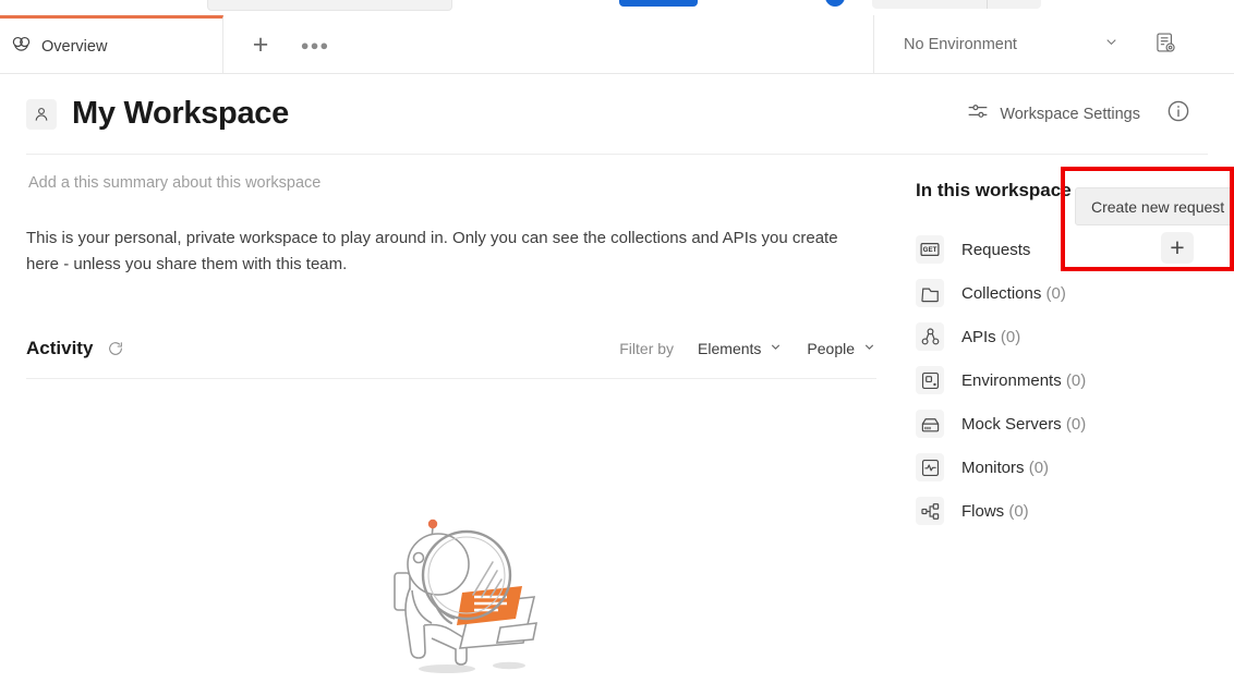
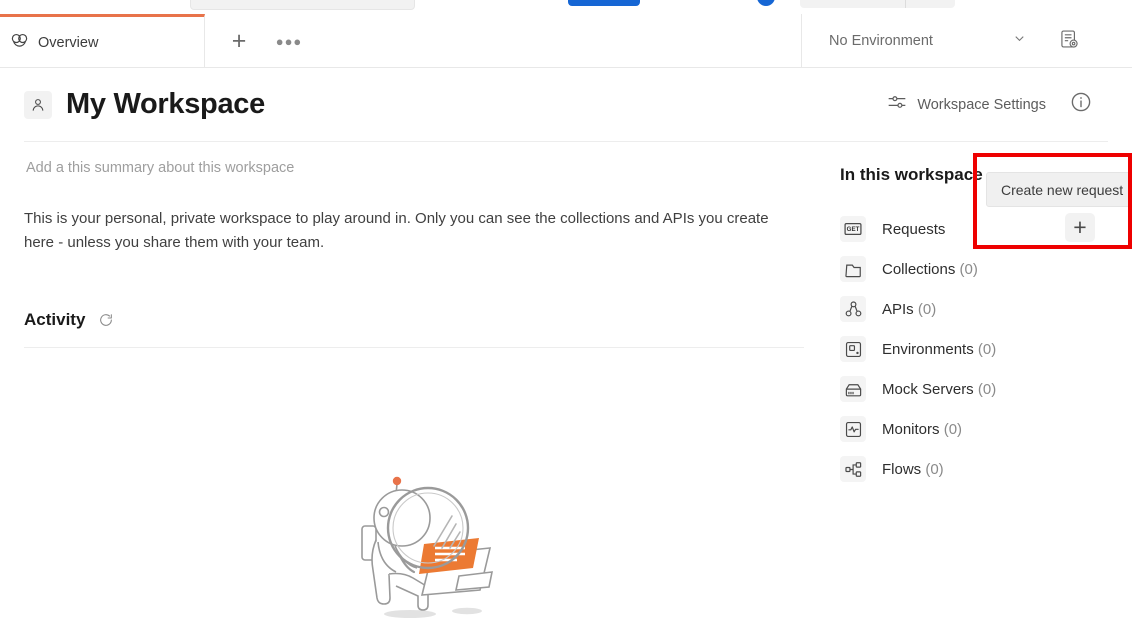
  Overview
  +
  ●●●
  No Environment
  My Workspace
  Workspace Settings
  Add a this summary about this workspace
- This is your personal, private workspace to play around in. Only you can see the collections and APIs you create here - unless you share them with this team.
+ This is your personal, private workspace to play around in. Only you can see the collections and APIs you create here - unless you share them with your team.
  Activity
- Filter by
- Elements
- People
  In this workspace
  Requests
  Collections (0)
  APIs (0)
  Environments (0)
  Mock Servers (0)
  Monitors (0)
  Flows (0)
  Create new request
  +
